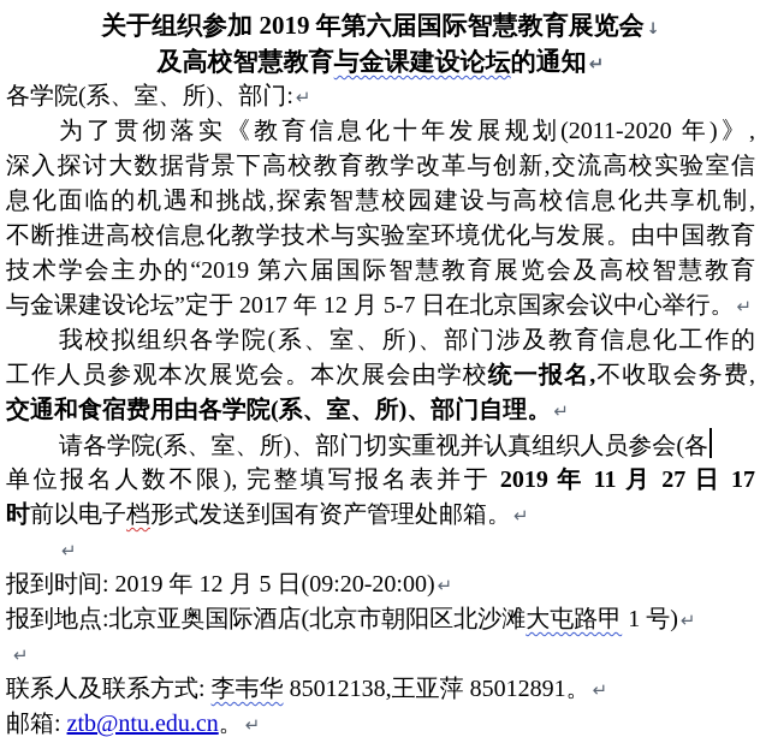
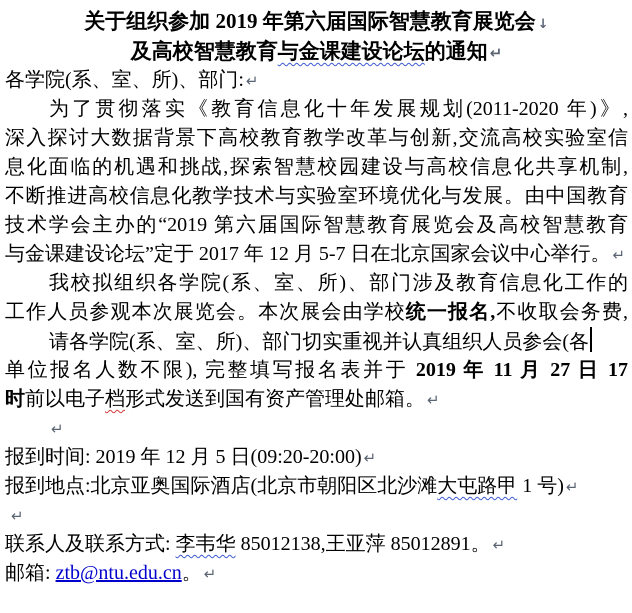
  关于组织参加 2019 年第六届国际智慧教育展览会 ↓
  及高校智慧教育与金课建设论坛的通知↵
  各学院(系、室、所)、部门:↵
  为了贯彻落实《教育信息化十年发展规划(2011-2020 年)》,
  深入探讨大数据背景下高校教育教学改革与创新,交流高校实验室信
  息化面临的机遇和挑战,探索智慧校园建设与高校信息化共享机制,
  不断推进高校信息化教学技术与实验室环境优化与发展。由中国教育
  技术学会主办的“2019 第六届国际智慧教育展览会及高校智慧教育
  与金课建设论坛”定于 2017 年 12 月 5-7 日在北京国家会议中心举行。↵
  我校拟组织各学院(系、室、所)、部门涉及教育信息化工作的
  工作人员参观本次展览会。本次展会由学校统一报名,不收取会务费,
- 交通和食宿费用由各学院(系、室、所)、部门自理。↵
  请各学院(系、室、所)、部门切实重视并认真组织人员参会(各
  单位报名人数不限), 完整填写报名表并于 2019 年 11 月 27 日 17
  时前以电子档形式发送到国有资产管理处邮箱。↵
  ↵
  报到时间: 2019 年 12 月 5 日(09:20-20:00)↵
  报到地点:北京亚奥国际酒店(北京市朝阳区北沙滩大屯路甲 1 号)↵
  ↵
  联系人及联系方式: 李韦华 85012138,王亚萍 85012891。↵
  邮箱: ztb@ntu.edu.cn。↵
